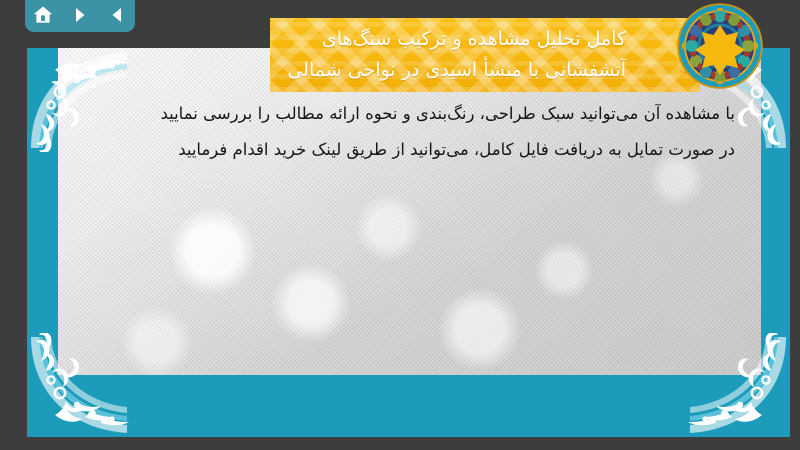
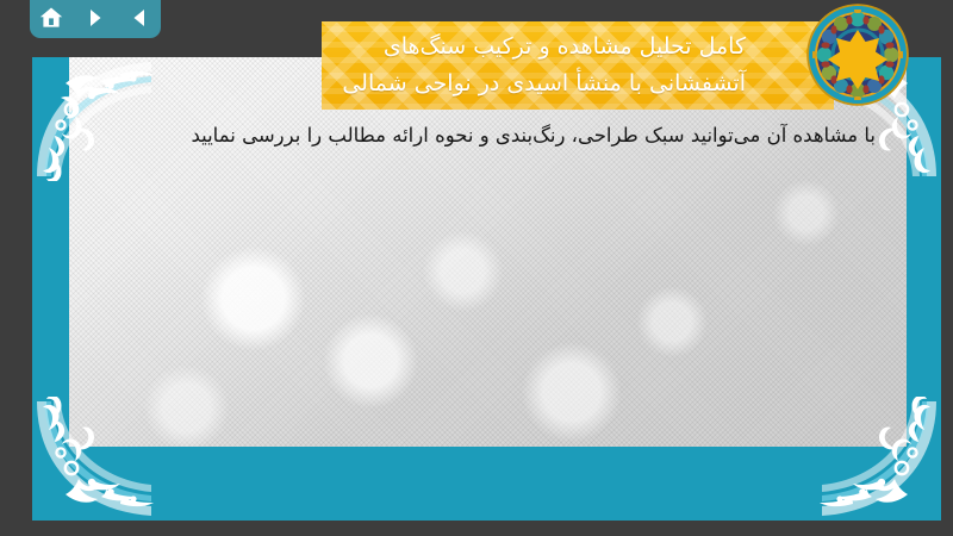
  با مشاهده آن میتوانید سبک طراحی، رنگ‌بندی و نحوه ارائه مطالب را بررسی نمایید
- در صورت تمایل به دریافت فایل کامل، می‌توانید از طریق لینک خرید اقدام فرمایید
  کامل تحلیل مشاهده و ترکیب سنگ‌های
  آتشفشانی با منشأ اسیدی در نواحی شمالی
